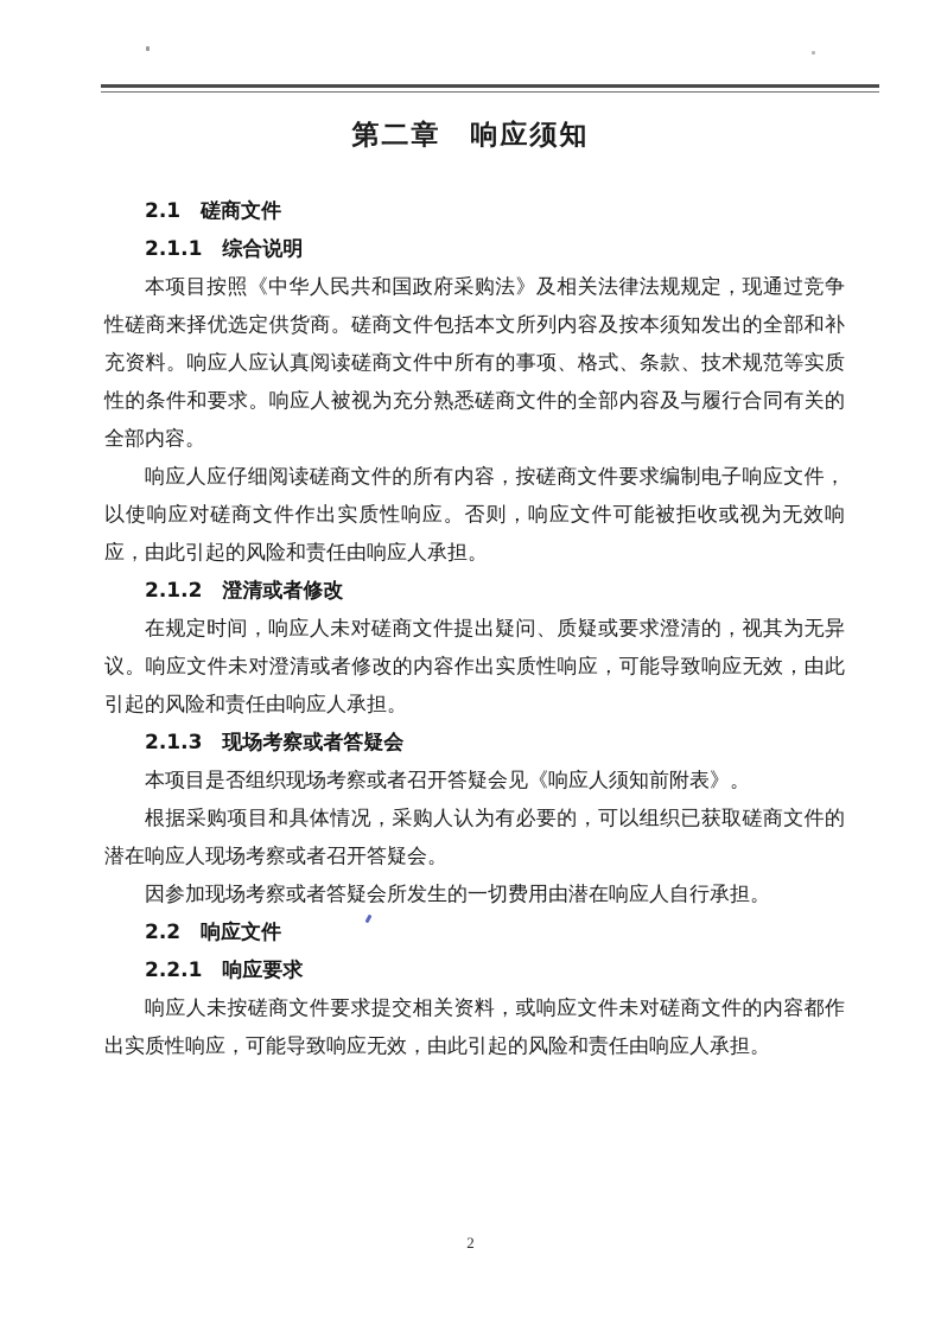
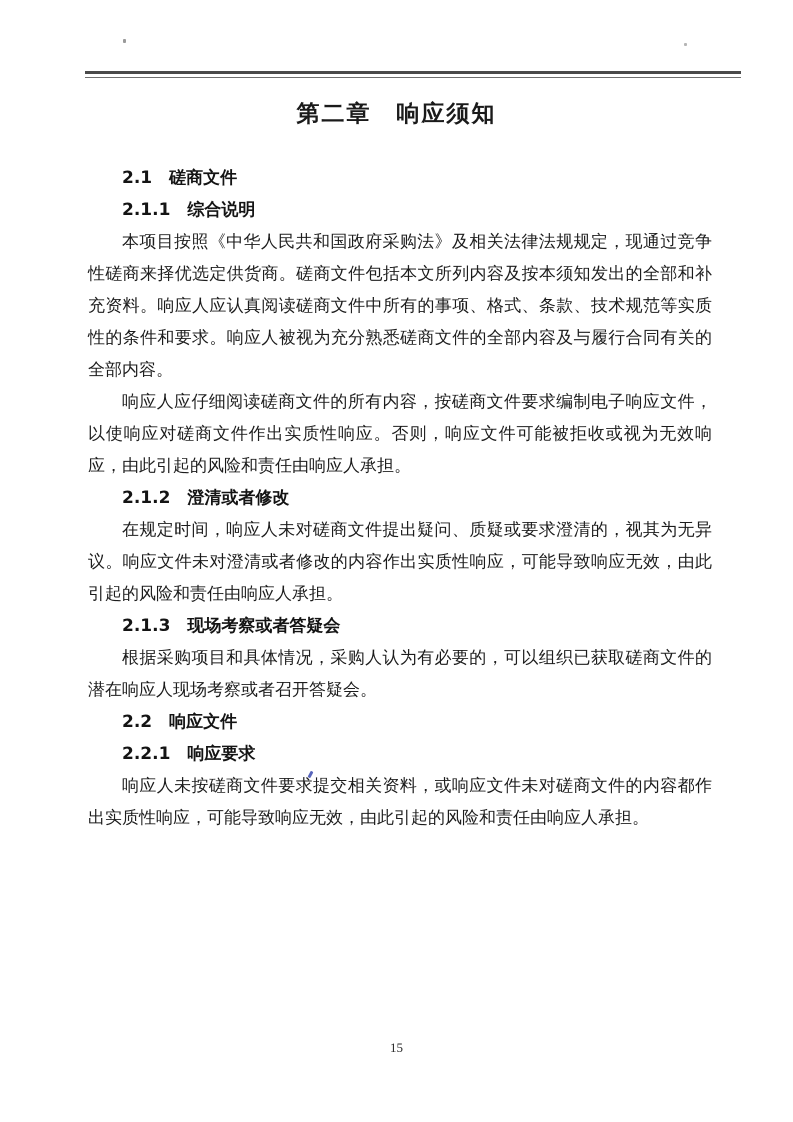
  第二章 响应须知
  2.1 磋商文件
  2.1.1 综合说明
  本项目按照《中华人民共和国政府采购法》及相关法律法规规定，现通过竞争性磋商来择优选定供货商。磋商文件包括本文所列内容及按本须知发出的全部和补充资料。响应人应认真阅读磋商文件中所有的事项、格式、条款、技术规范等实质性的条件和要求。响应人被视为充分熟悉磋商文件的全部内容及与履行合同有关的全部内容。
  响应人应仔细阅读磋商文件的所有内容，按磋商文件要求编制电子响应文件，以使响应对磋商文件作出实质性响应。否则，响应文件可能被拒收或视为无效响应，由此引起的风险和责任由响应人承担。
  2.1.2 澄清或者修改
  在规定时间，响应人未对磋商文件提出疑问、质疑或要求澄清的，视其为无异议。响应文件未对澄清或者修改的内容作出实质性响应，可能导致响应无效，由此引起的风险和责任由响应人承担。
  2.1.3 现场考察或者答疑会
- 本项目是否组织现场考察或者召开答疑会见《响应人须知前附表》。
  根据采购项目和具体情况，采购人认为有必要的，可以组织已获取磋商文件的潜在响应人现场考察或者召开答疑会。
- 因参加现场考察或者答疑会所发生的一切费用由潜在响应人自行承担。
  2.2 响应文件
  2.2.1 响应要求
  响应人未按磋商文件要求提交相关资料，或响应文件未对磋商文件的内容都作出实质性响应，可能导致响应无效，由此引起的风险和责任由响应人承担。
- 2
+ 15
